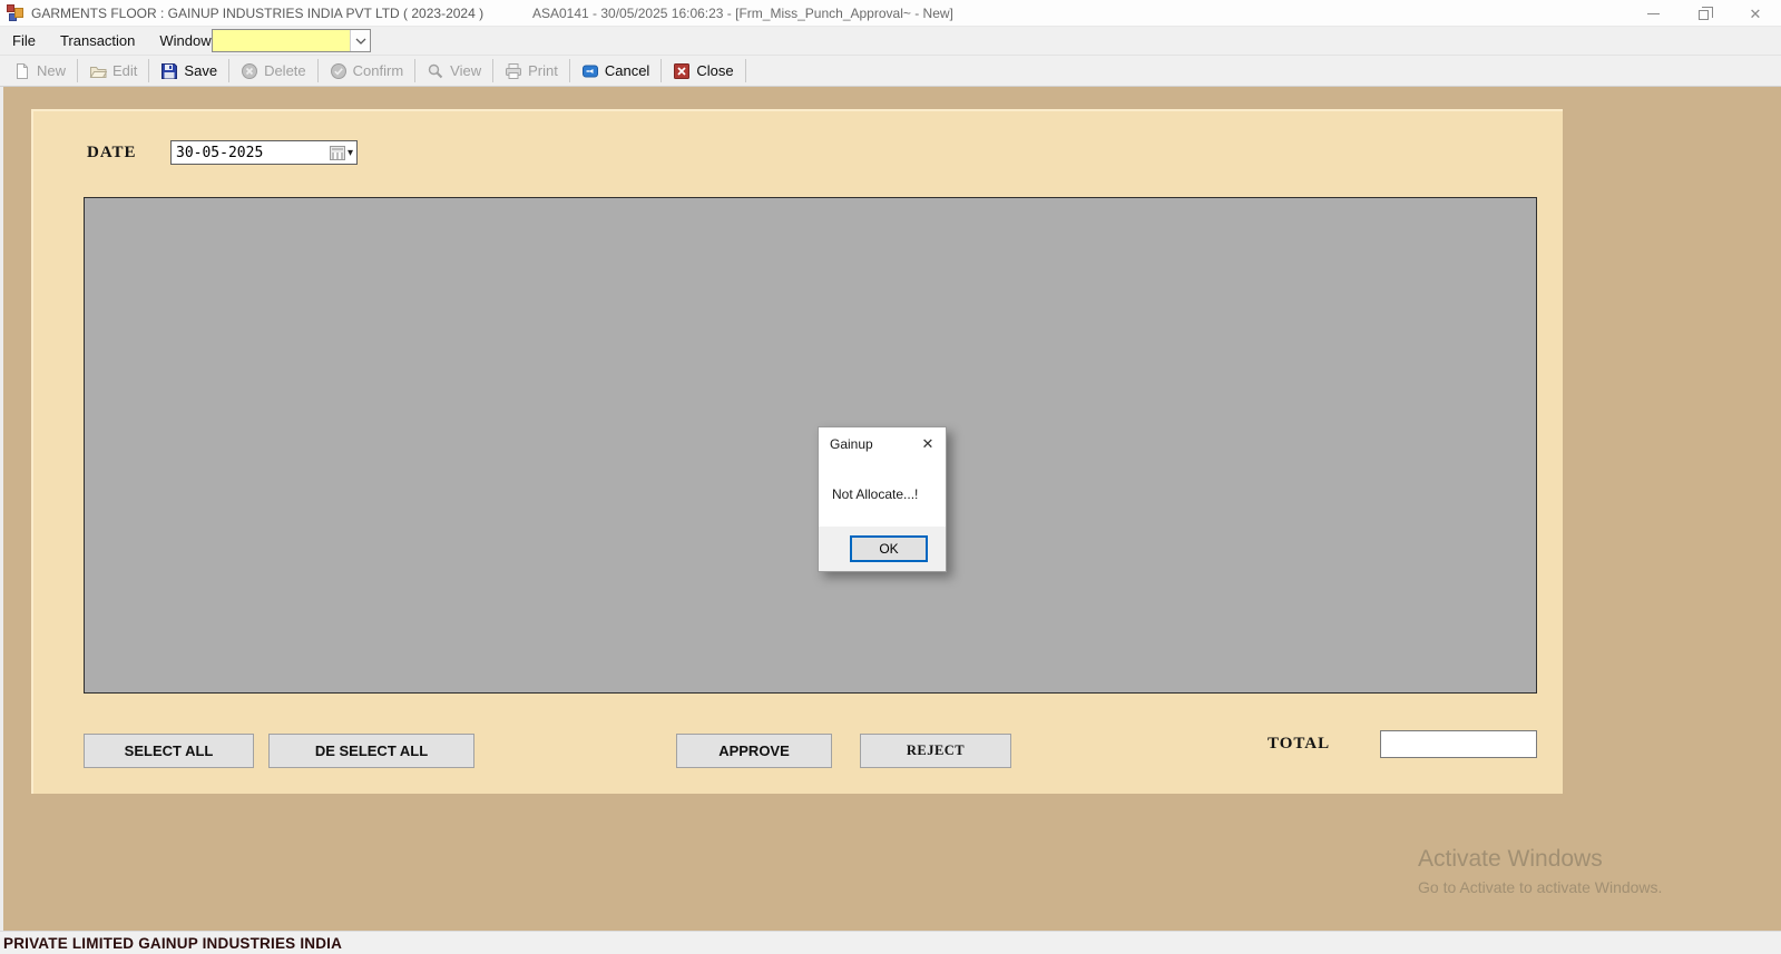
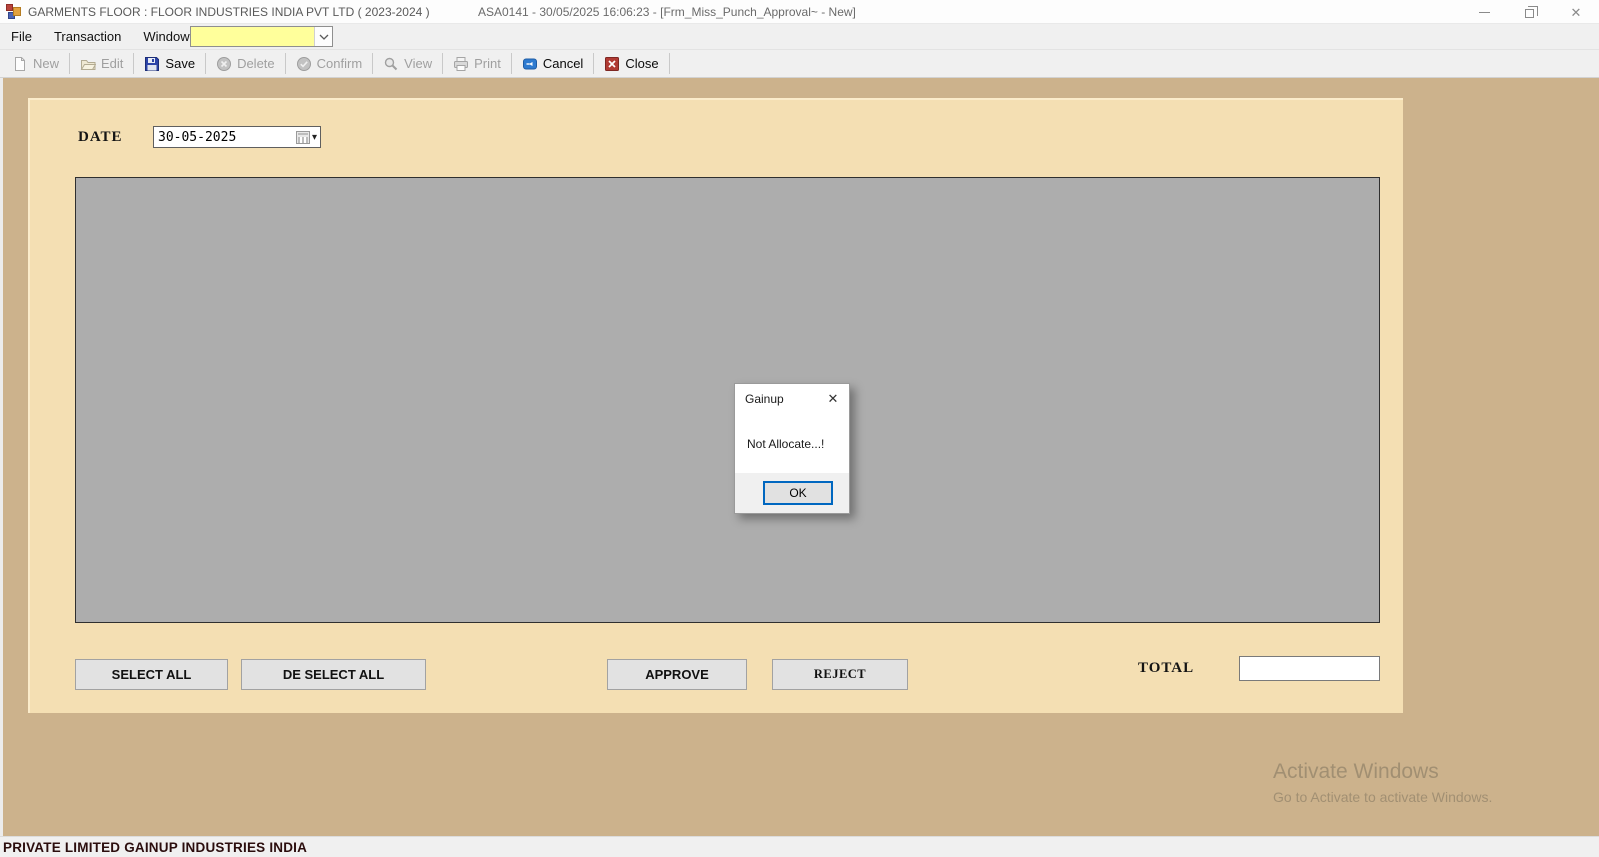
- GARMENTS FLOOR : GAINUP INDUSTRIES INDIA PVT LTD ( 2023-2024 )
+ GARMENTS FLOOR : FLOOR INDUSTRIES INDIA PVT LTD ( 2023-2024 )
  ASA0141 - 30/05/2025 16:06:23 - [Frm_Miss_Punch_Approval~ - New]
  ✕
  File
  Transaction
  Window
  New
  Edit
  Save
  Delete
  Confirm
  View
  Print
  Cancel
  Close
  DATE
  30-05-2025
  ▾
  SELECT ALL
  DE SELECT ALL
  APPROVE
  REJECT
  TOTAL
  Activate Windows
  Go to Activate to activate Windows.
  Gainup
  ✕
  Not Allocate...!
  OK
  PRIVATE LIMITED GAINUP INDUSTRIES INDIA
